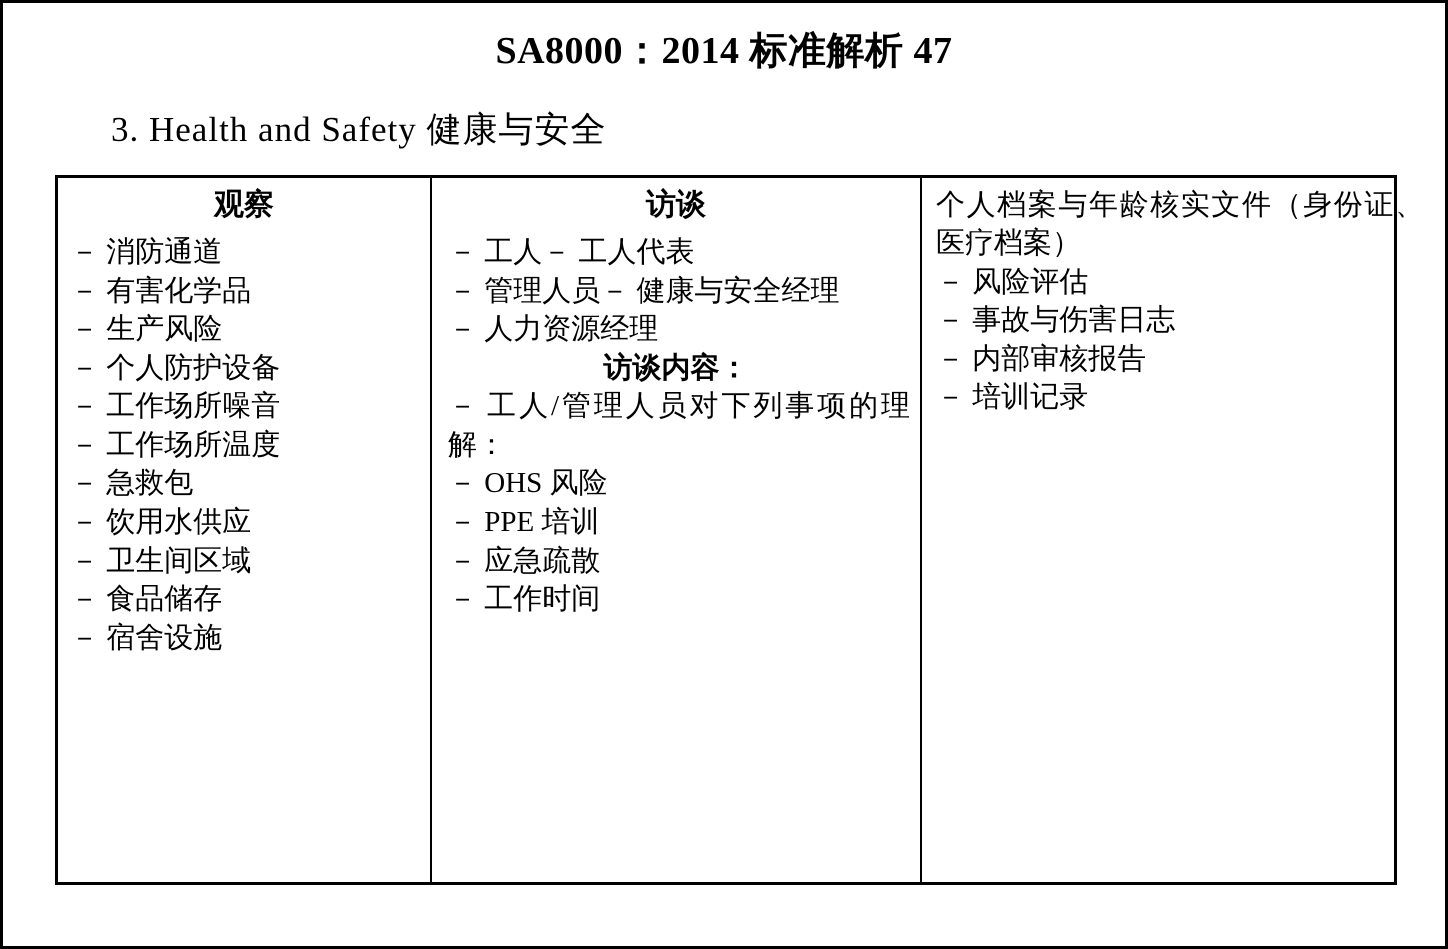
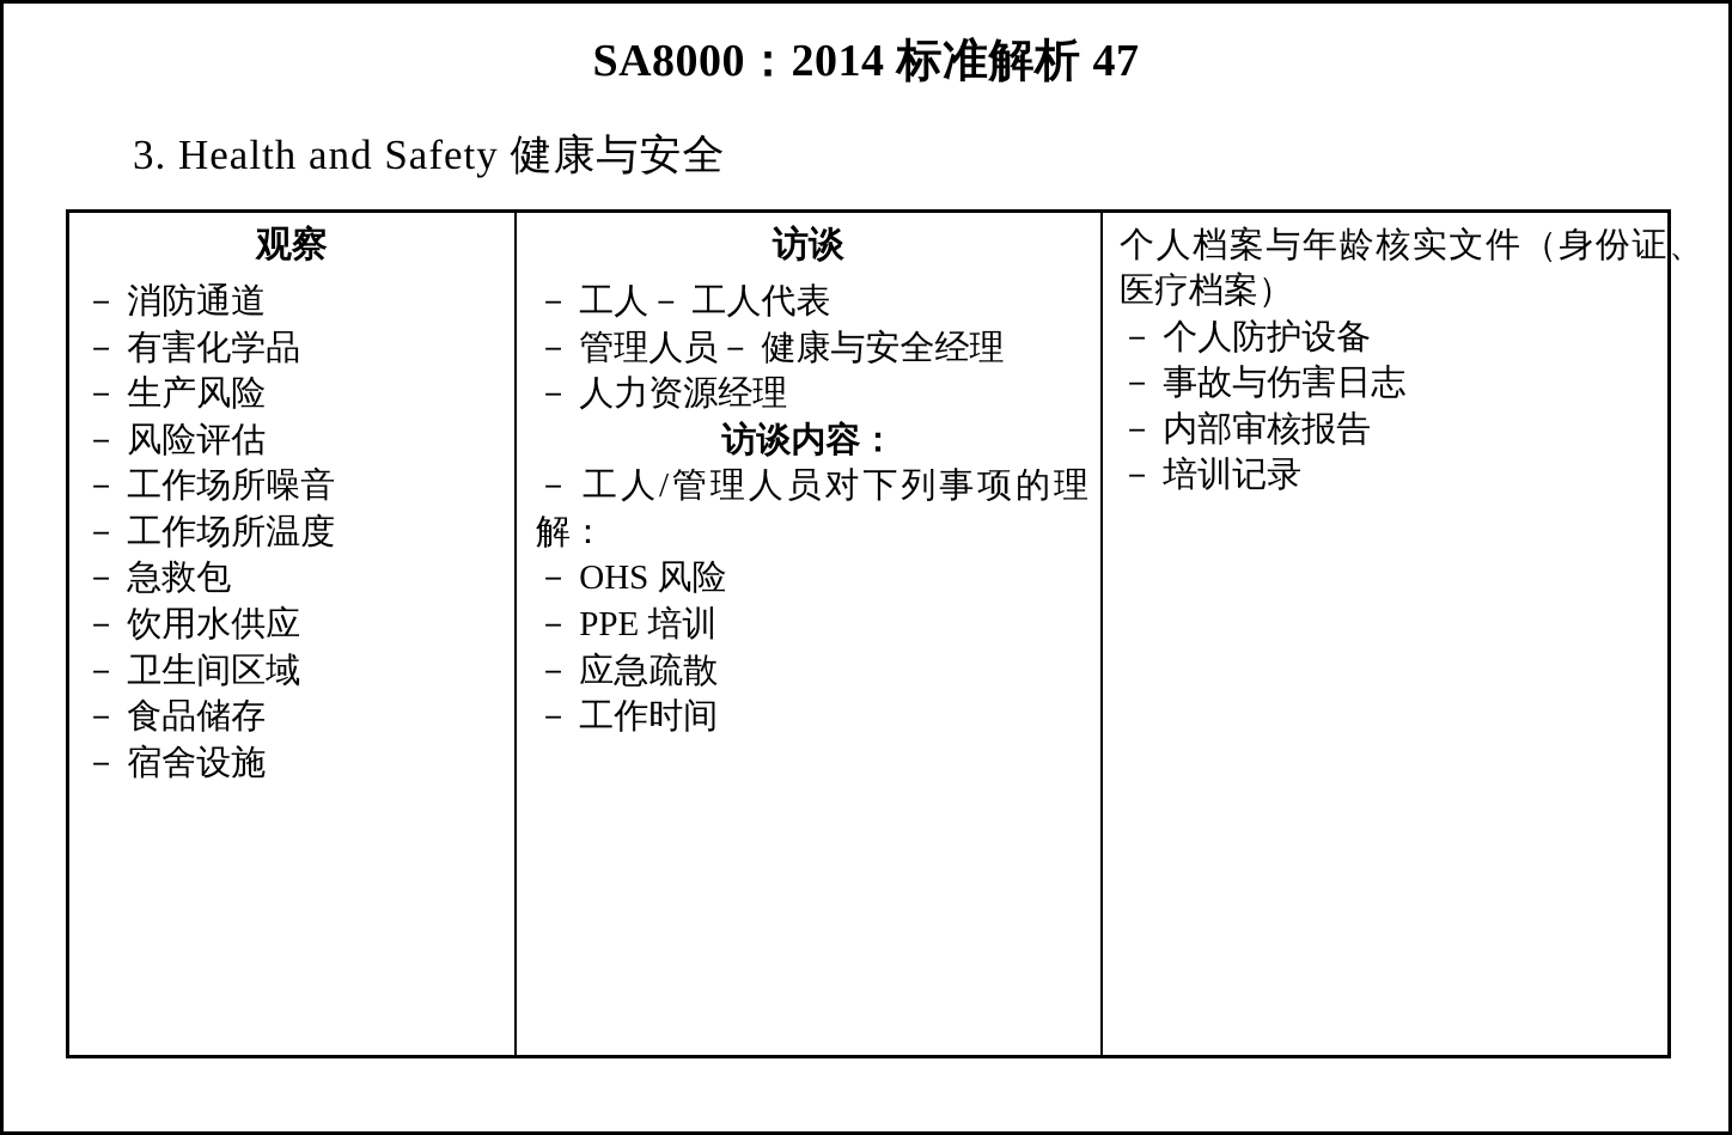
  SA8000：2014 标准解析 47
  3. Health and Safety 健康与安全
  观察
  － 消防通道
  － 有害化学品
  － 生产风险
- － 个人防护设备
+ － 风险评估
  － 工作场所噪音
  － 工作场所温度
  － 急救包
  － 饮用水供应
  － 卫生间区域
  － 食品储存
  － 宿舍设施
  访谈
  － 工人－ 工人代表
  － 管理人员－ 健康与安全经理
  － 人力资源经理
  访谈内容：
  － 工人/管理人员对下列事项的理解：
  － OHS 风险
  － PPE 培训
  － 应急疏散
  － 工作时间
  个人档案与年龄核实文件（身份证、医疗档案）
- － 风险评估
+ － 个人防护设备
  － 事故与伤害日志
  － 内部审核报告
  － 培训记录
